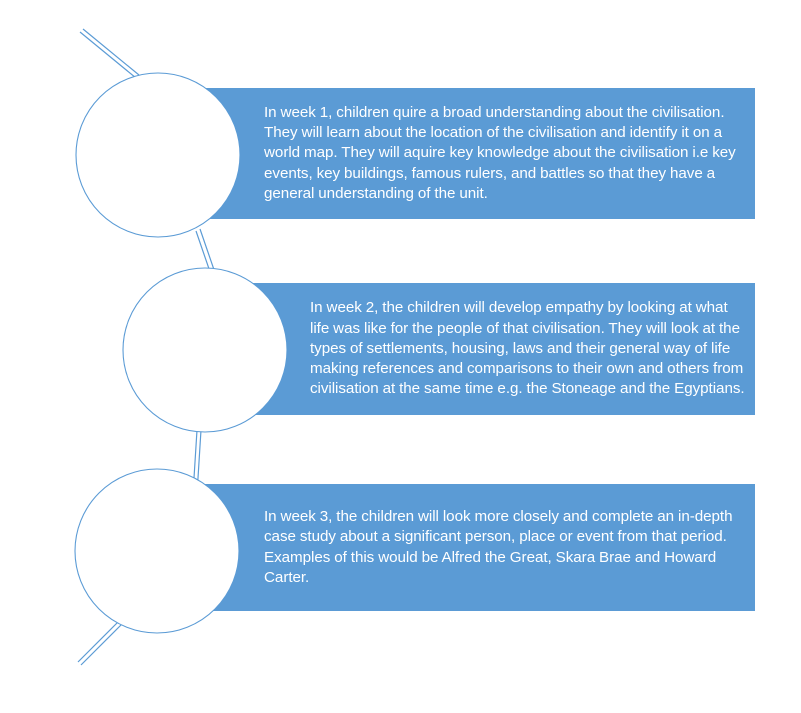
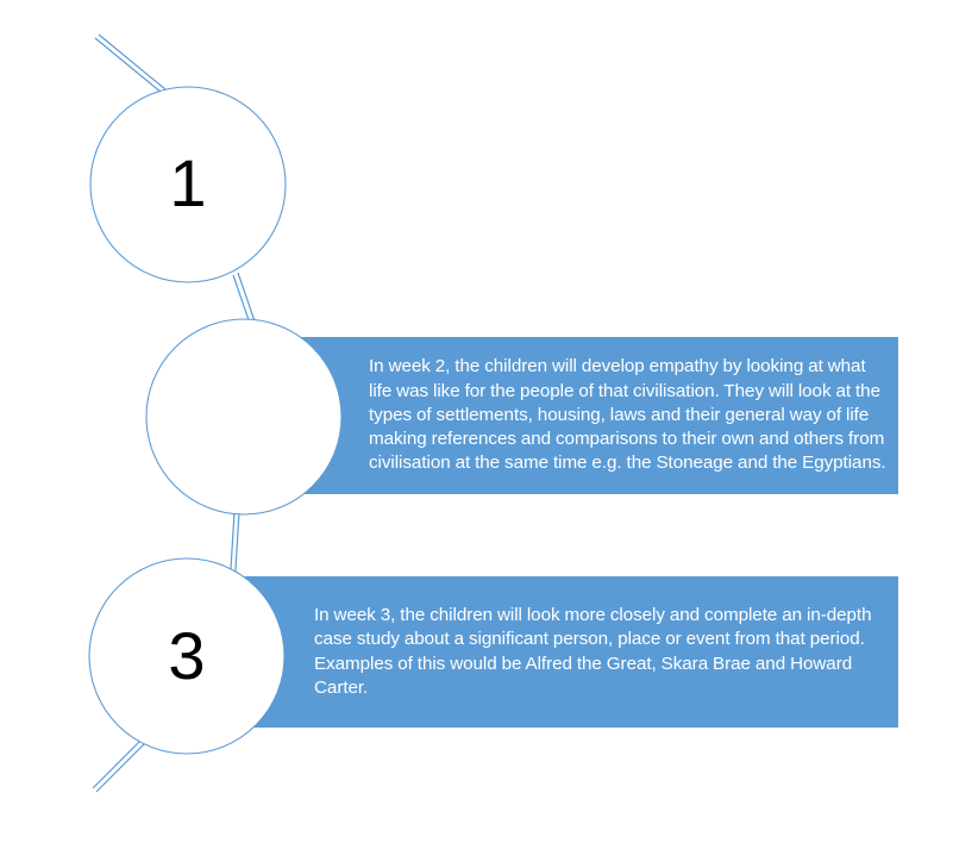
- In week 1, children quire a broad understanding about the civilisation. They will learn about the location of the civilisation and identify it on a world map. They will aquire key knowledge about the civilisation i.e key events, key buildings, famous rulers, and battles so that they have a general understanding of the unit.
  In week 2, the children will develop empathy by looking at what life was like for the people of that civilisation. They will look at the types of settlements, housing, laws and their general way of life making references and comparisons to their own and others from civilisation at the same time e.g. the Stoneage and the Egyptians.
  In week 3, the children will look more closely and complete an in-depth case study about a significant person, place or event from that period. Examples of this would be Alfred the Great, Skara Brae and Howard Carter.
+ 1
+ 3
